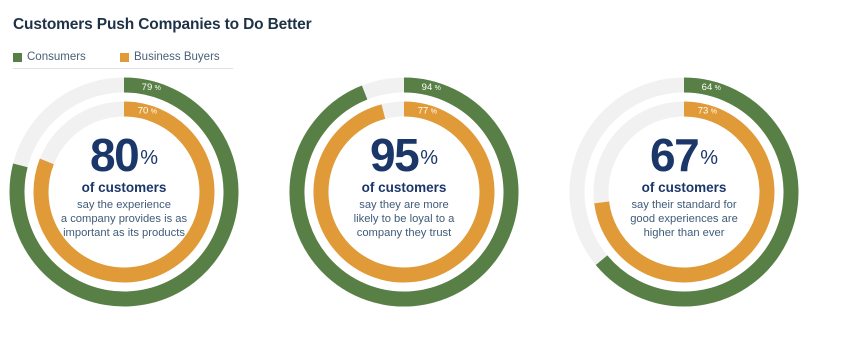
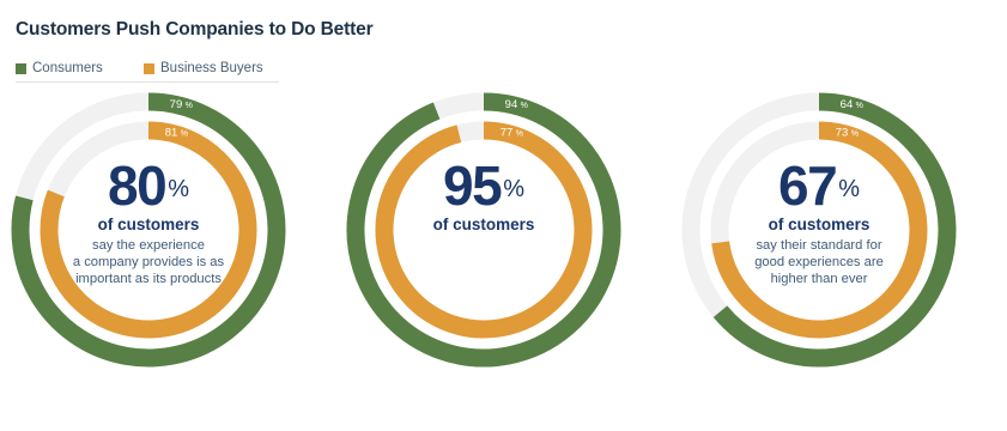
  Customers Push Companies to Do Better
  Consumers
  Business Buyers
  79
- 70
+ 81
  80
  %
  of customers
  say the experience
  a company provides is as
  important as its products
  94
  77
  95
  %
  of customers
- say they are more
- likely to be loyal to a
- company they trust
  64
  73
  67
  %
  of customers
  say their standard for
  good experiences are
  higher than ever
